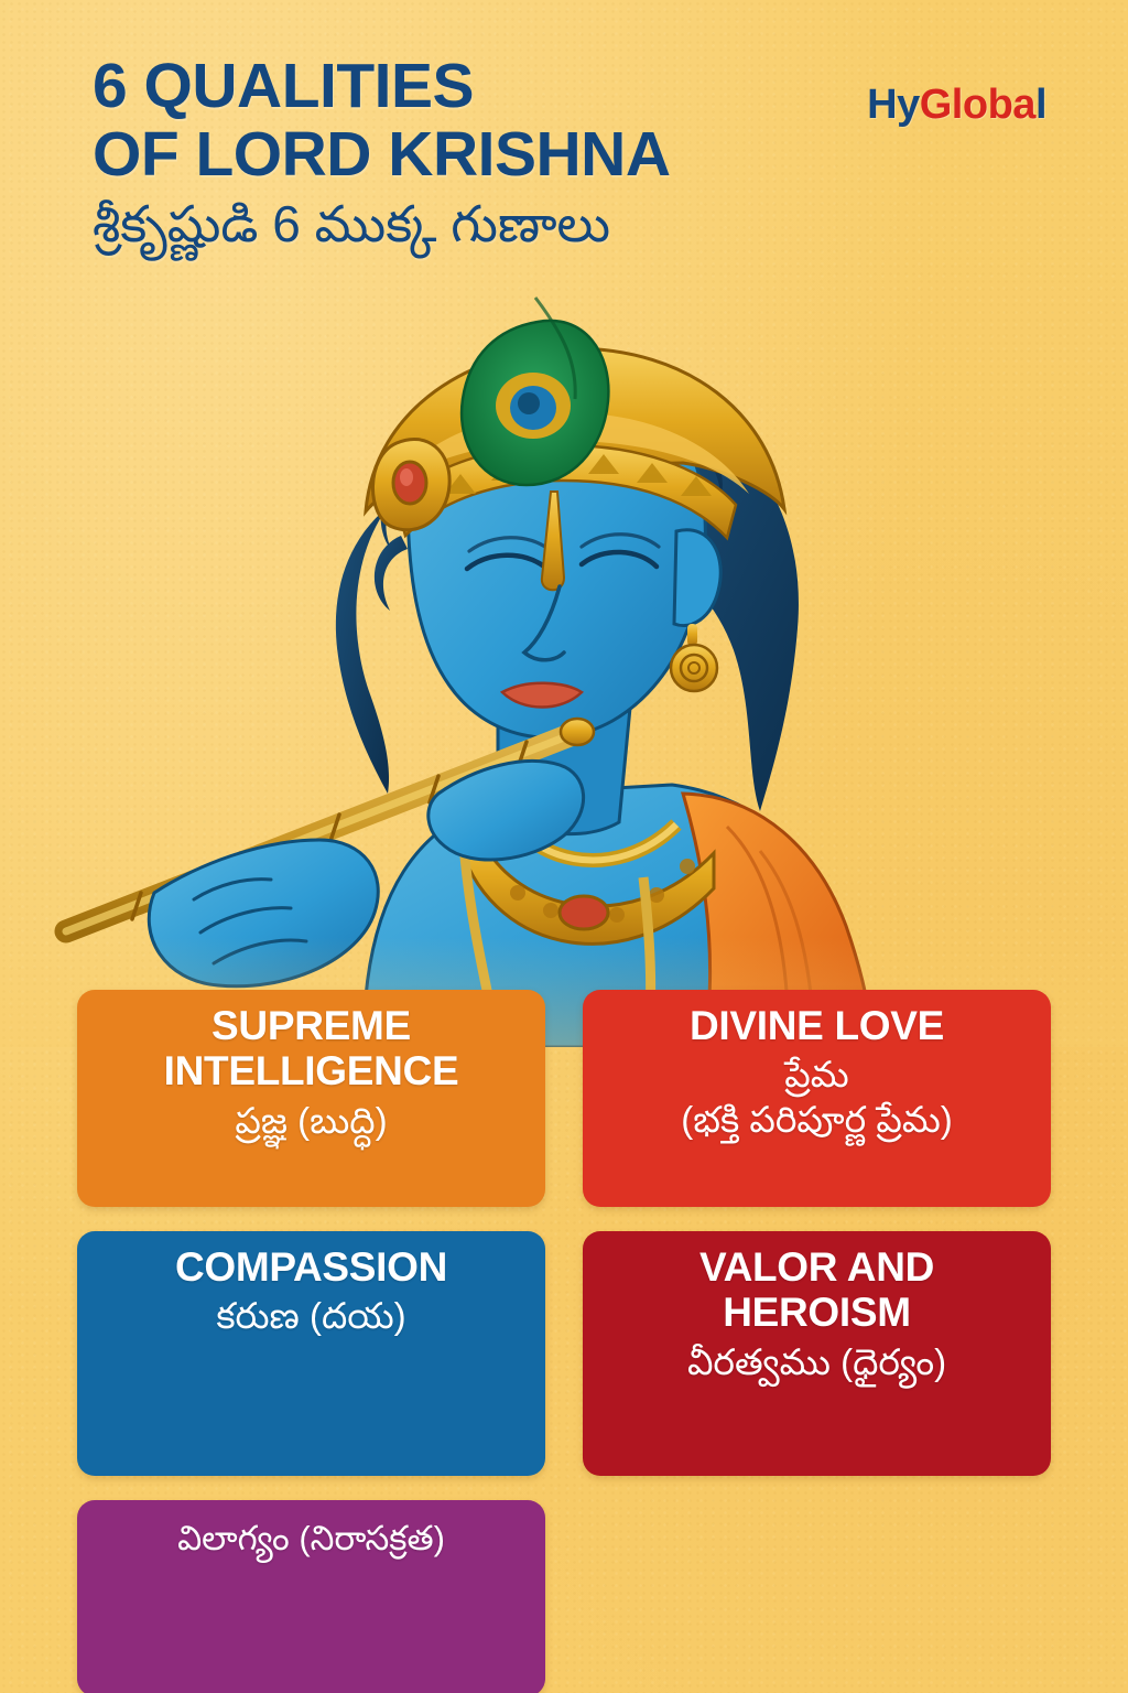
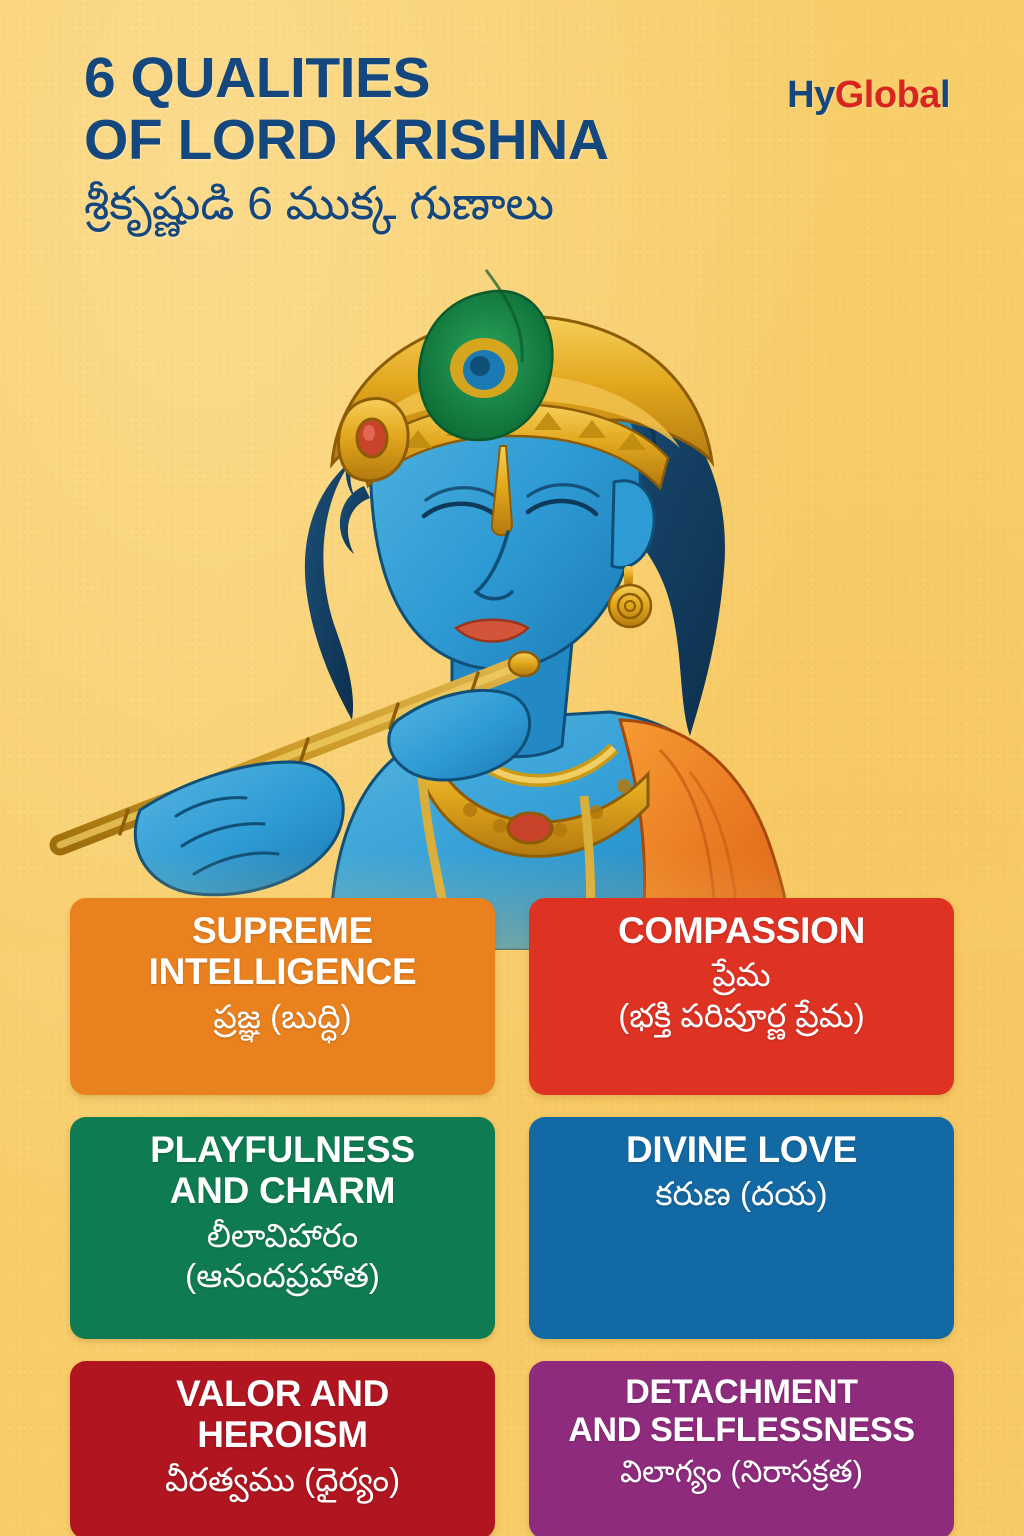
  6 QUALITIES
  OF LORD KRISHNA
  శ్రీకృష్ణుడి 6 ముక్క గుణాలు
  HyGlobal
  SUPREME
  INTELLIGENCE
  ప్రజ్ఞ (బుద్ధి)
- DIVINE LOVE
+ COMPASSION
  ప్రేమ
  (భక్తి పరిపూర్ణ ప్రేమ)
+ PLAYFULNESS
+ AND CHARM
+ లీలావిహారం
+ (ఆనందప్రహాత)
- COMPASSION
+ DIVINE LOVE
  కరుణ (దయ)
  VALOR AND
  HEROISM
  వీరత్వము (ధైర్యం)
+ DETACHMENT
+ AND SELFLESSNESS
  విలాగ్యం (నిరాసక్రత)
